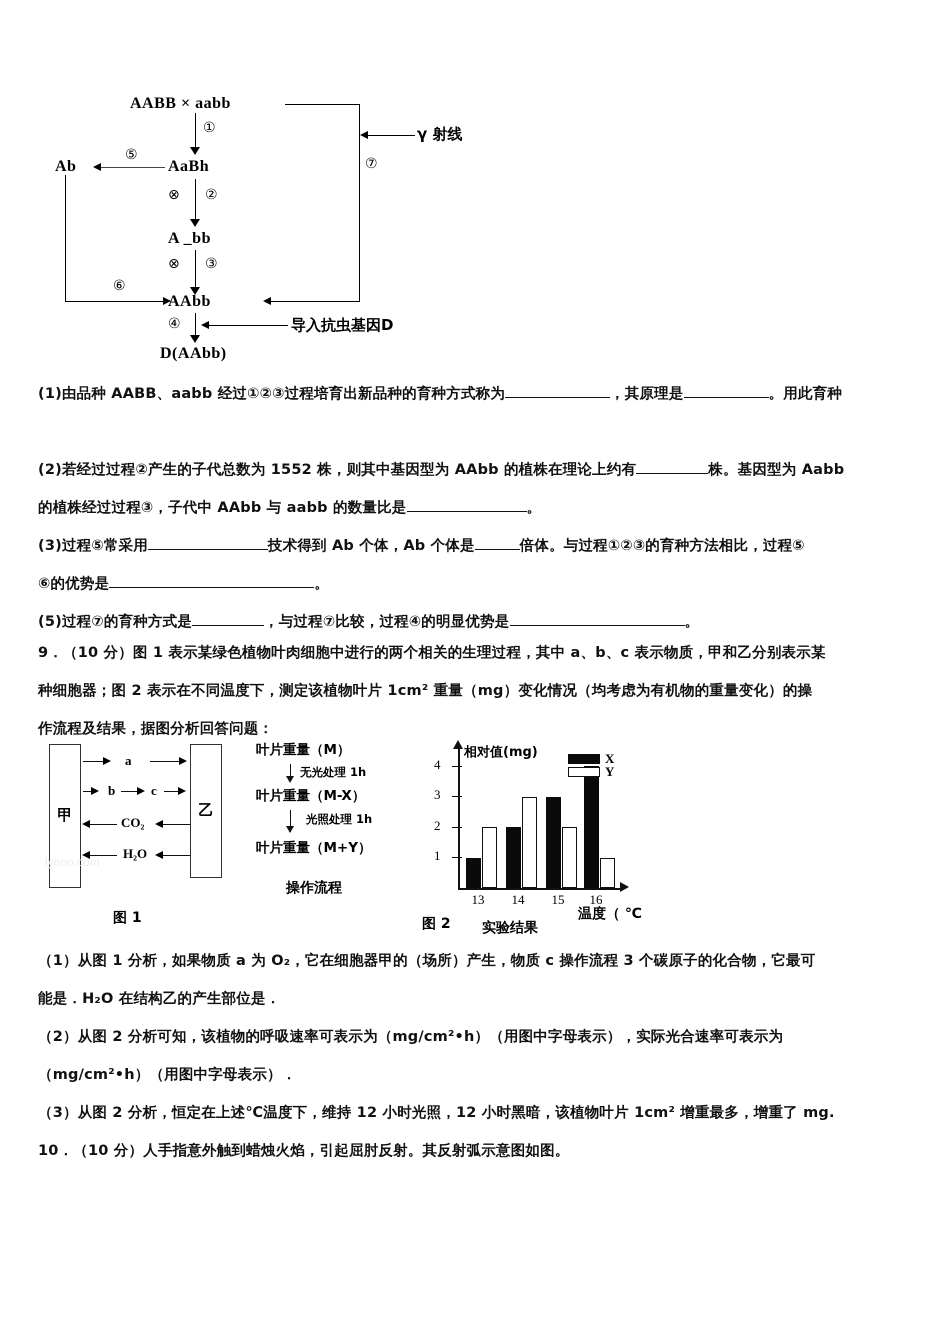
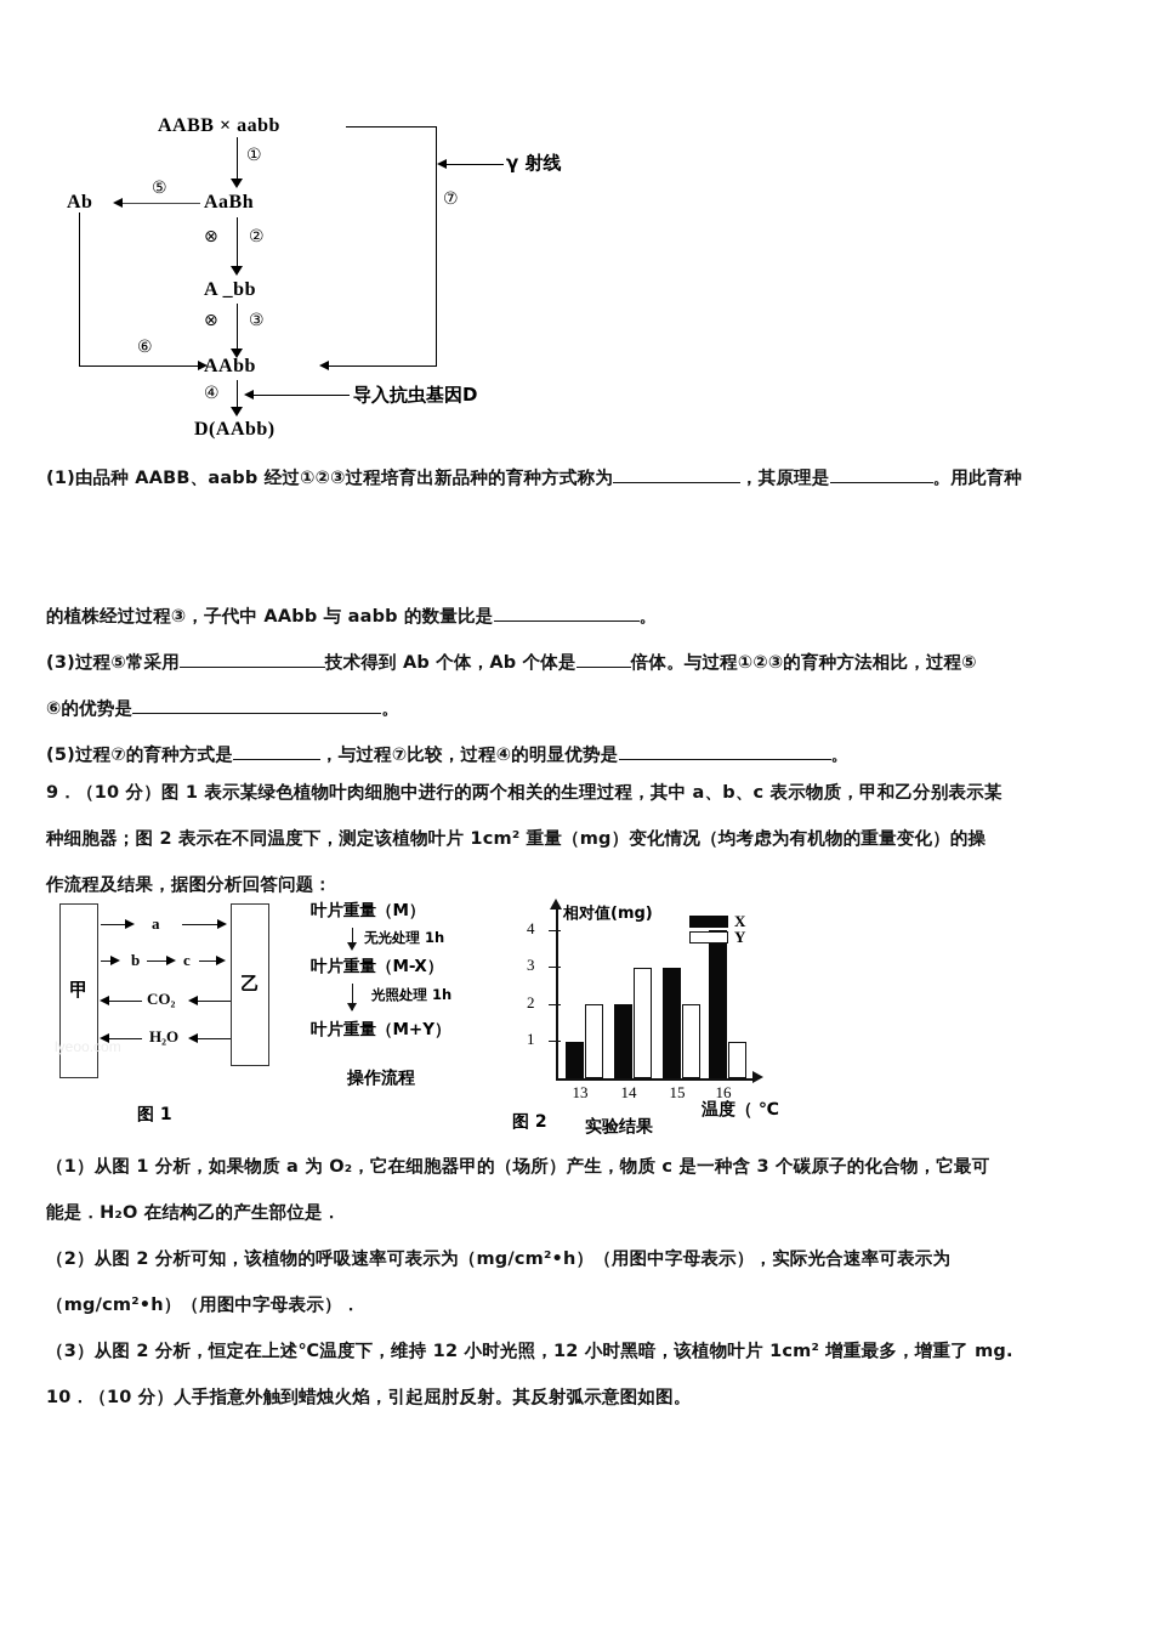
  AABB × aabb
  γ 射线
  ⑦
  ①
  AaBh
  Ab
  ⑤
  ⑥
  ⊗
  ②
  A _bb
  ⊗
  ③
  AAbb
  ④
  导入抗虫基因D
  D(AAbb)
  (1)由品种 AABB、aabb 经过①②③过程培育出新品种的育种方式称为 ，其原理是 。用此育种
- (2)若经过过程②产生的子代总数为 1552 株，则其中基因型为 AAbb 的植株在理论上约有 株。基因型为 Aabb
  的植株经过过程③，子代中 AAbb 与 aabb 的数量比是 。
  (3)过程⑤常采用 技术得到 Ab 个体，Ab 个体是 倍体。与过程①②③的育种方法相比，过程⑤
  ⑥的优势是 。
  (5)过程⑦的育种方式是 ，与过程⑦比较，过程④的明显优势是 。
  9．（10 分）图 1 表示某绿色植物叶肉细胞中进行的两个相关的生理过程，其中 a、b、c 表示物质，甲和乙分别表示某
  种细胞器；图 2 表示在不同温度下，测定该植物叶片 1cm² 重量（mg）变化情况（均考虑为有机物的重量变化）的操
  作流程及结果，据图分析回答问题：
  甲
  乙
  a
  b
  c
  CO₂
  H₂O
  图 1
  叶片重量（M）
  无光处理 1h
  叶片重量（M-X）
  光照处理 1h
  叶片重量（M+Y）
  操作流程
  相对值(mg)
  4
  3
  2
  1
  13
  14
  15
  16
  温度（ ℃
  X
  Y
  实验结果
  图 2
  lyeoo.com
- （1）从图 1 分析，如果物质 a 为 O₂，它在细胞器甲的（场所）产生，物质 c 操作流程 3 个碳原子的化合物，它最可
+ （1）从图 1 分析，如果物质 a 为 O₂，它在细胞器甲的（场所）产生，物质 c 是一种含 3 个碳原子的化合物，它最可
  能是．H₂O 在结构乙的产生部位是．
  （2）从图 2 分析可知，该植物的呼吸速率可表示为（mg/cm²•h）（用图中字母表示），实际光合速率可表示为
  （mg/cm²•h）（用图中字母表示）．
  （3）从图 2 分析，恒定在上述℃温度下，维持 12 小时光照，12 小时黑暗，该植物叶片 1cm² 增重最多，增重了 mg.
  10．（10 分）人手指意外触到蜡烛火焰，引起屈肘反射。其反射弧示意图如图。
